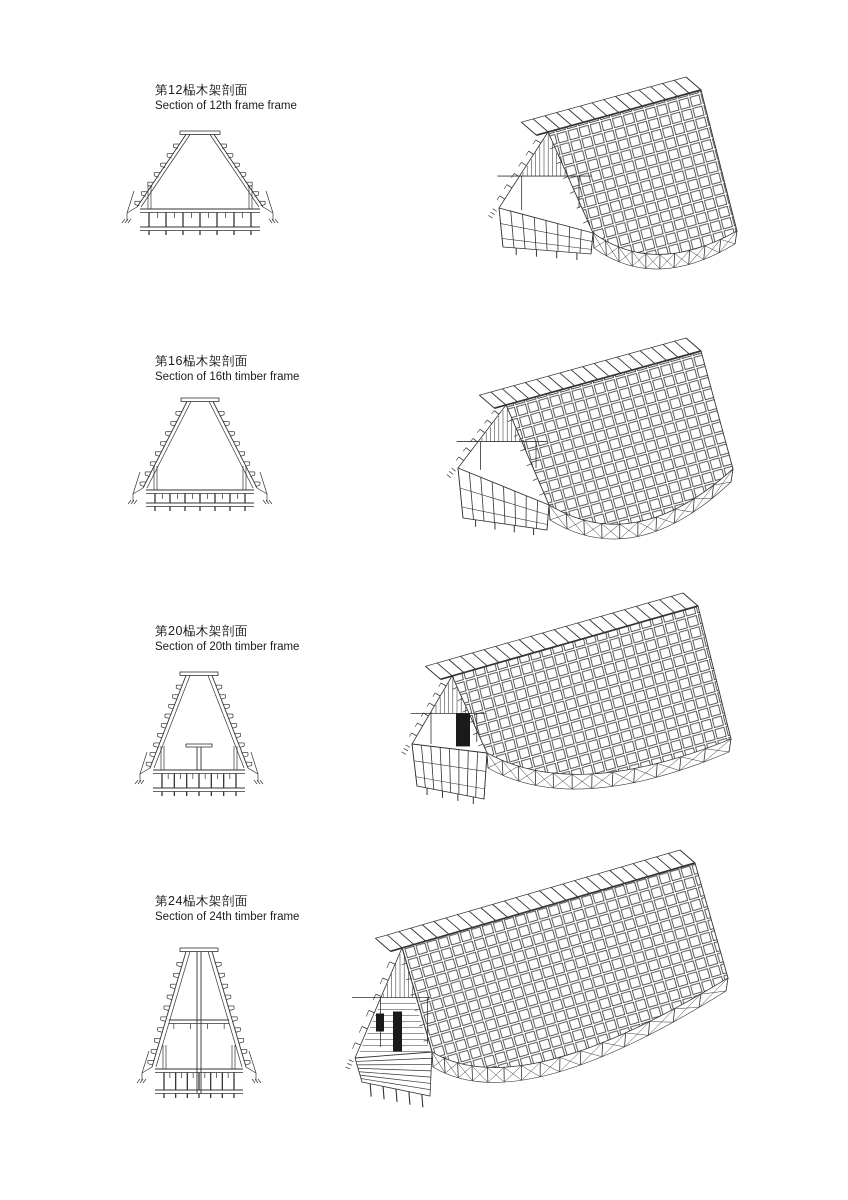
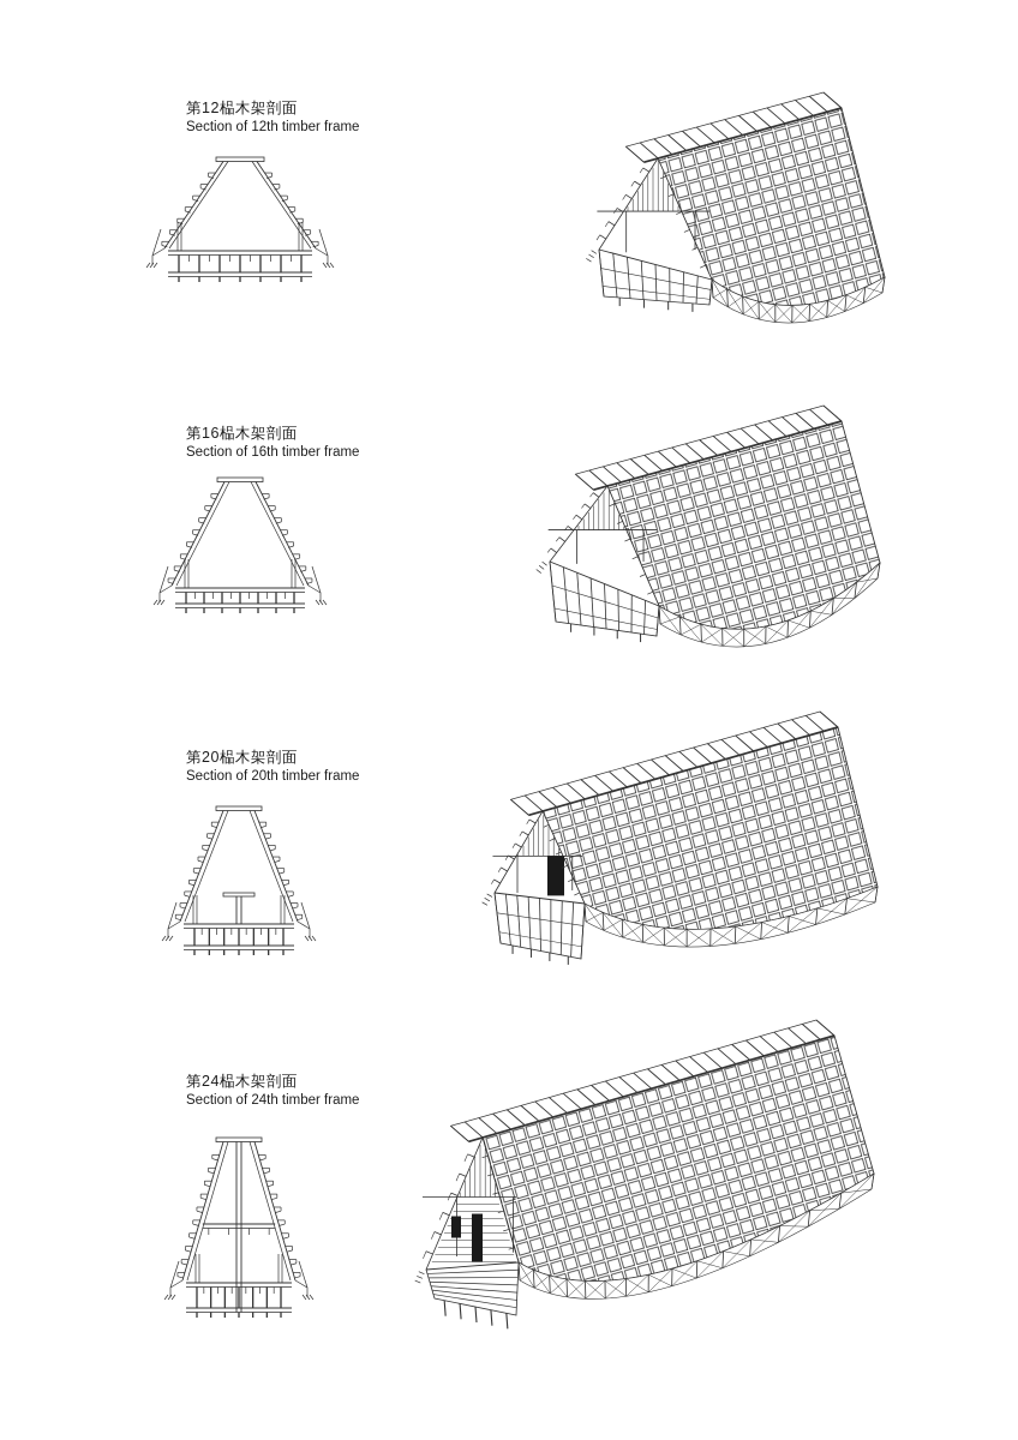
  第12榀木架剖面
- Section of 12th frame frame
+ Section of 12th timber frame
  第16榀木架剖面
  Section of 16th timber frame
  第20榀木架剖面
  Section of 20th timber frame
  第24榀木架剖面
  Section of 24th timber frame
